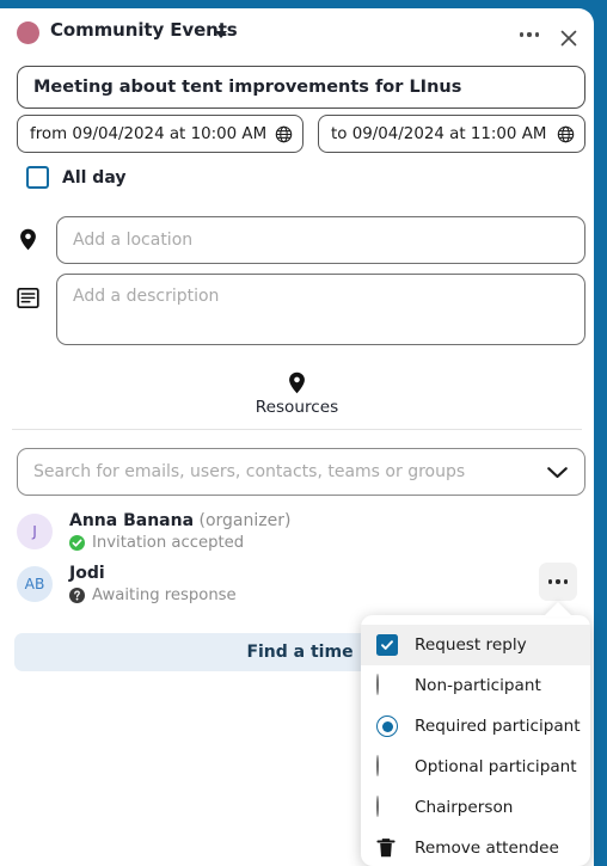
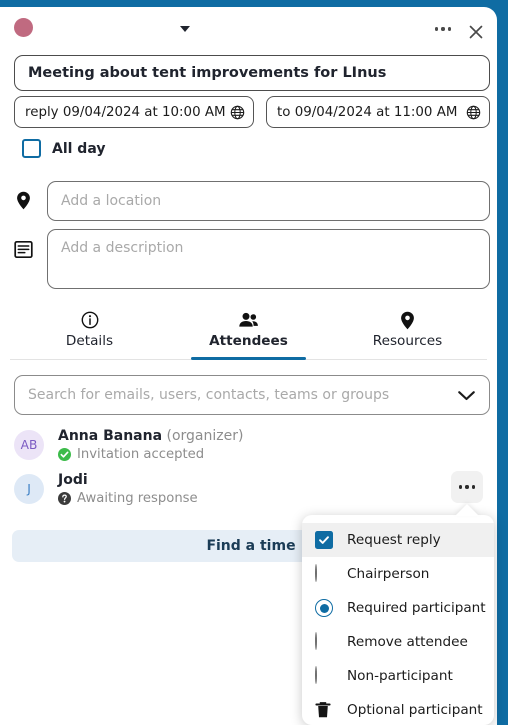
- Community Events
  Meeting about tent improvements for LInus
- from 09/04/2024 at 10:00 AM
+ reply 09/04/2024 at 10:00 AM
  to 09/04/2024 at 11:00 AM
  All day
  Add a location
  Add a description
+ Details
+ Attendees
  Resources
  Search for emails, users, contacts, teams or groups
- J
+ AB
  Anna Banana (organizer)
  Invitation accepted
- AB
+ J
  Jodi
  Awaiting response
  Find a time
  Request reply
- Non-participant
+ Chairperson
  Required participant
- Optional participant
+ Remove attendee
- Chairperson
+ Non-participant
- Remove attendee
+ Optional participant
